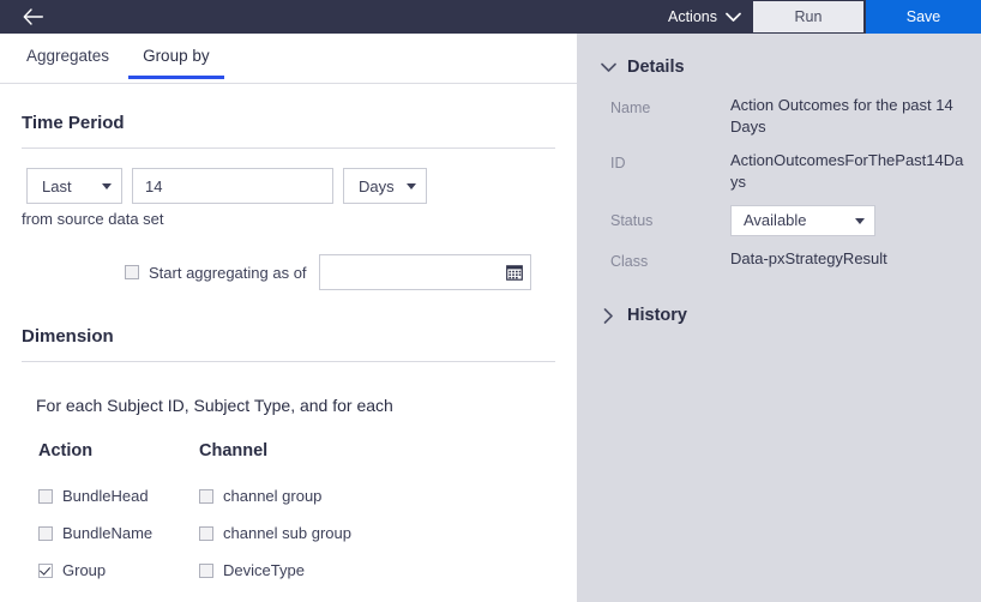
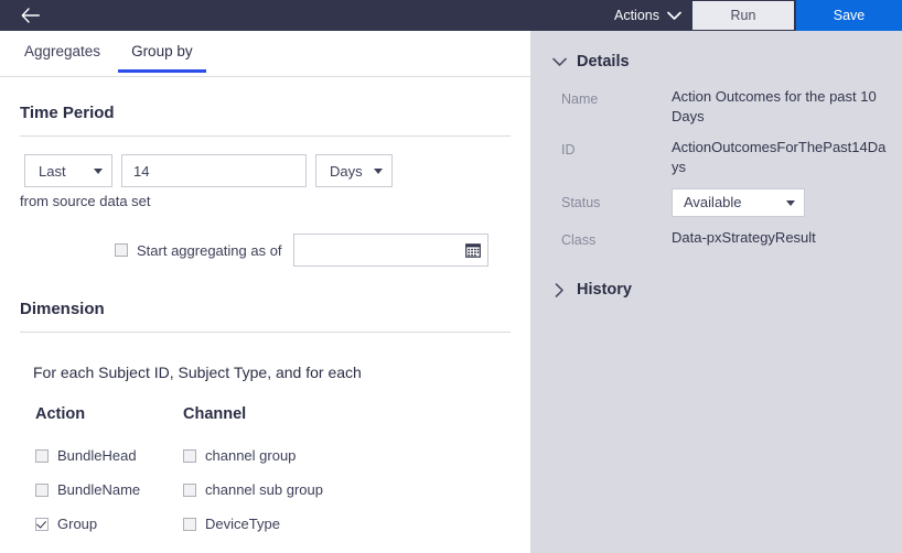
  Actions
  Run
  Save
  Aggregates
  Group by
  Time Period
  Last
  14
  Days
  from source data set
  Start aggregating as of
  Dimension
  For each Subject ID, Subject Type, and for each
  Action
  BundleHead
  BundleName
  Group
  Channel
  channel group
  channel sub group
  DeviceType
  Details
  Name
- Action Outcomes for the past 14 Days
+ Action Outcomes for the past 10 Days
  ID
  ActionOutcomesForThePast14Days
  Status
  Available
  Class
  Data-pxStrategyResult
  History
